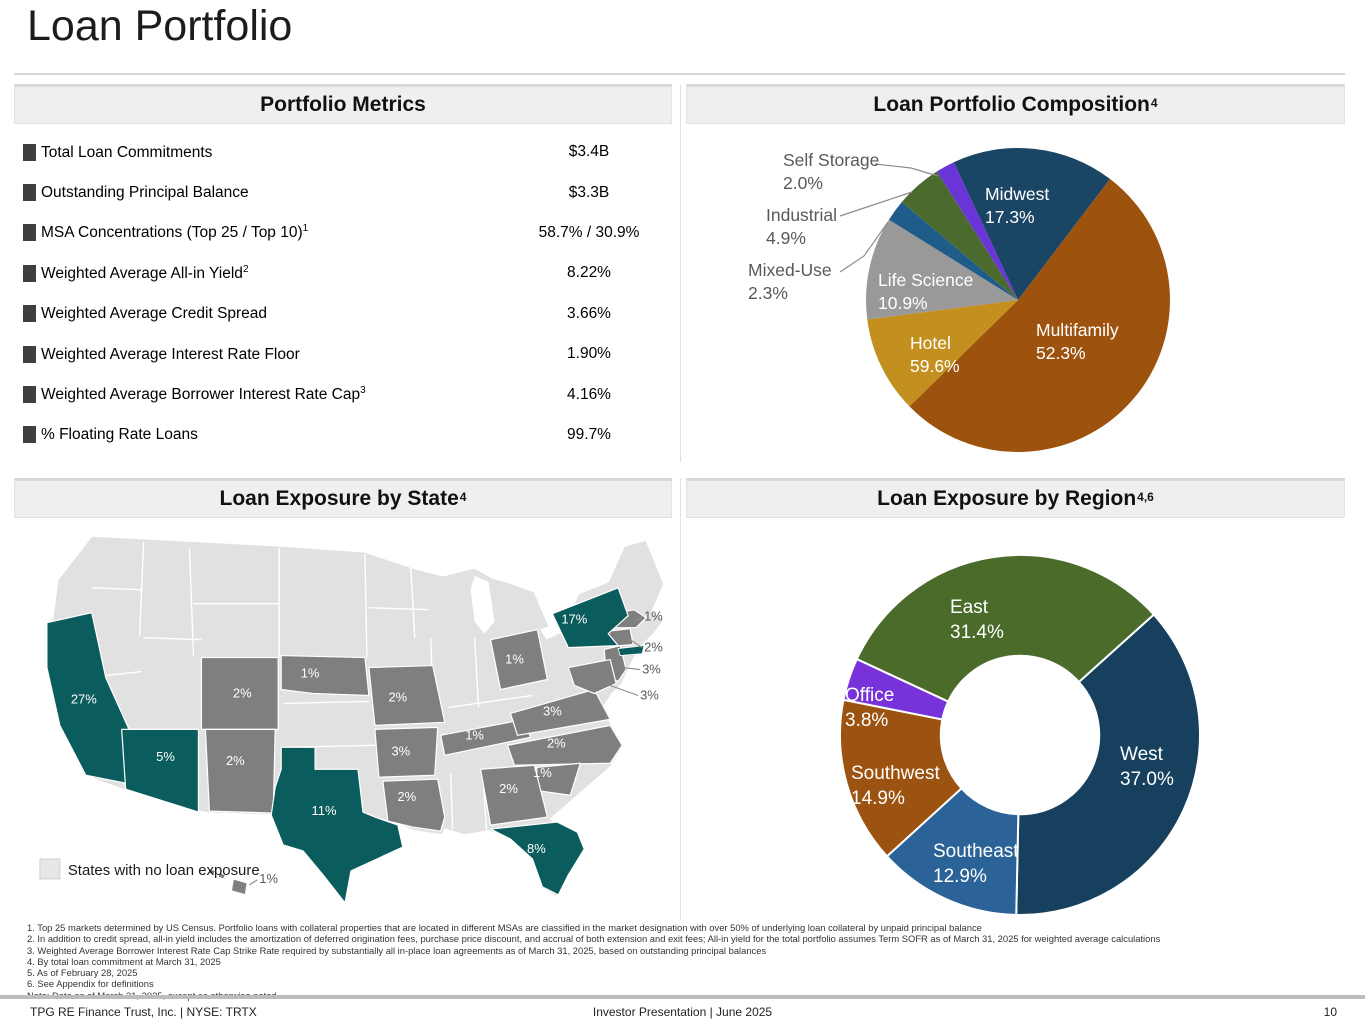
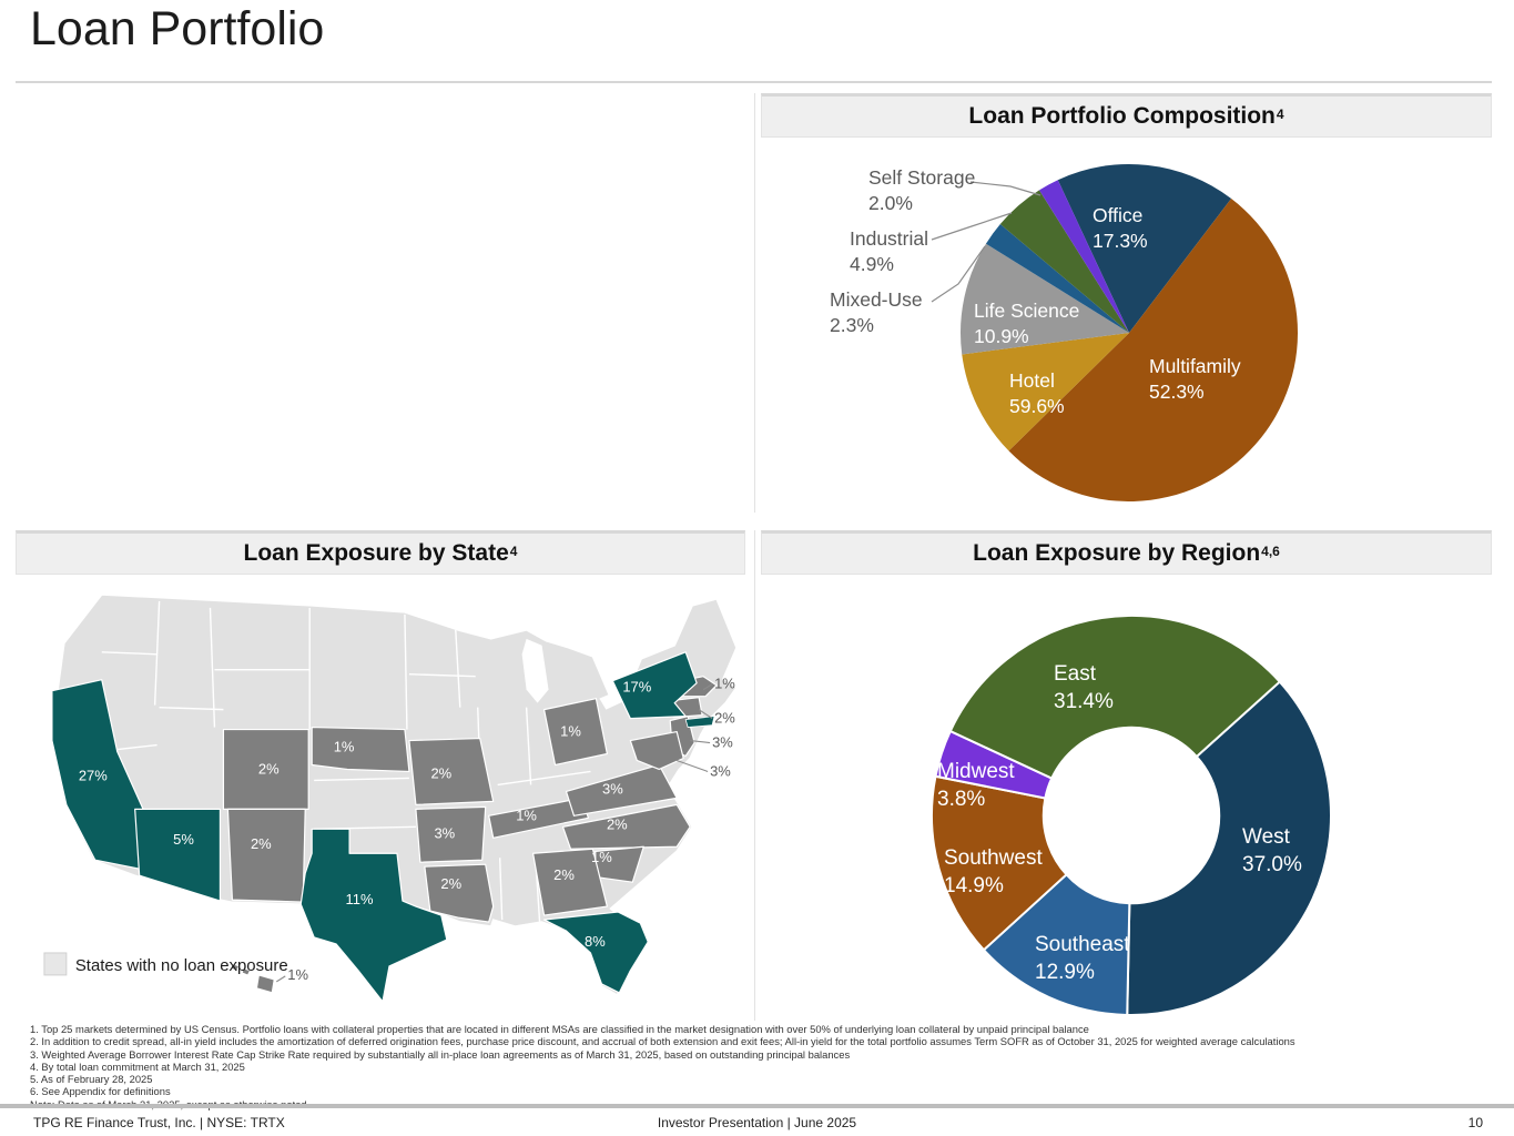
  Loan Portfolio
- Portfolio Metrics
- Total Loan Commitments
- $3.4B
- Outstanding Principal Balance
- $3.3B
- MSA Concentrations (Top 25 / Top 10)1
- 58.7% / 30.9%
- Weighted Average All-in Yield2
- 8.22%
- Weighted Average Credit Spread
- 3.66%
- Weighted Average Interest Rate Floor
- 1.90%
- Weighted Average Borrower Interest Rate Cap3
- 4.16%
- % Floating Rate Loans
- 99.7%
  Loan Portfolio Composition
  4
- Midwest
+ Office
  17.3%
  Multifamily
  52.3%
  Hotel
  59.6%
  Life Science
  10.9%
  Mixed-Use
  2.3%
  Industrial
  4.9%
  Self Storage
  2.0%
  Loan Exposure by State
  4
  1%
  2%
  2%
  2%
  3%
  2%
  1%
  1%
  3%
  2%
  1%
  2%
  1%
  2%
  3%
  3%
  1%
  27%
  5%
  11%
  8%
  17%
  States with no loan exposure
  Loan Exposure by Region
  4,6
  West
  37.0%
  Southeast
  12.9%
  Southwest
  14.9%
- Office
+ Midwest
  3.8%
  East
  31.4%
  1. Top 25 markets determined by US Census. Portfolio loans with collateral properties that are located in different MSAs are classified in the market designation with over 50% of underlying loan collateral by unpaid principal balance
- 2. In addition to credit spread, all-in yield includes the amortization of deferred origination fees, purchase price discount, and accrual of both extension and exit fees; All-in yield for the total portfolio assumes Term SOFR as of March 31, 2025 for weighted average calculations
+ 2. In addition to credit spread, all-in yield includes the amortization of deferred origination fees, purchase price discount, and accrual of both extension and exit fees; All-in yield for the total portfolio assumes Term SOFR as of October 31, 2025 for weighted average calculations
  3. Weighted Average Borrower Interest Rate Cap Strike Rate required by substantially all in-place loan agreements as of March 31, 2025, based on outstanding principal balances
  4. By total loan commitment at March 31, 2025
  5. As of February 28, 2025
  6. See Appendix for definitions
  TPG RE Finance Trust, Inc. | NYSE: TRTX
  Investor Presentation | June 2025
  10
